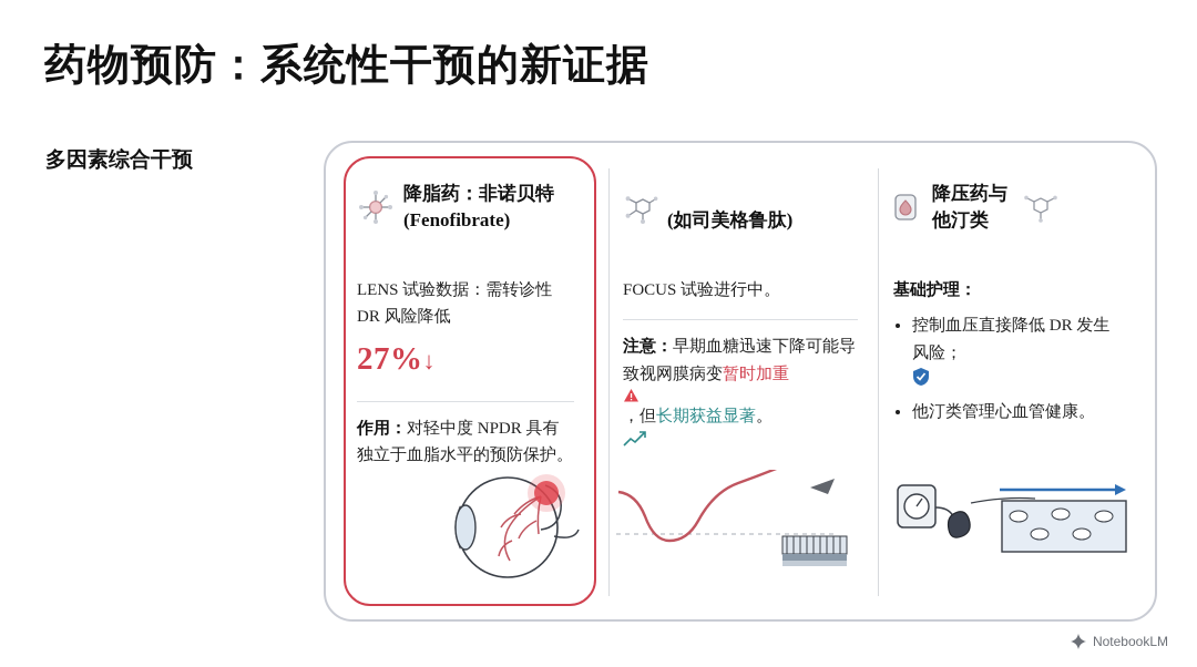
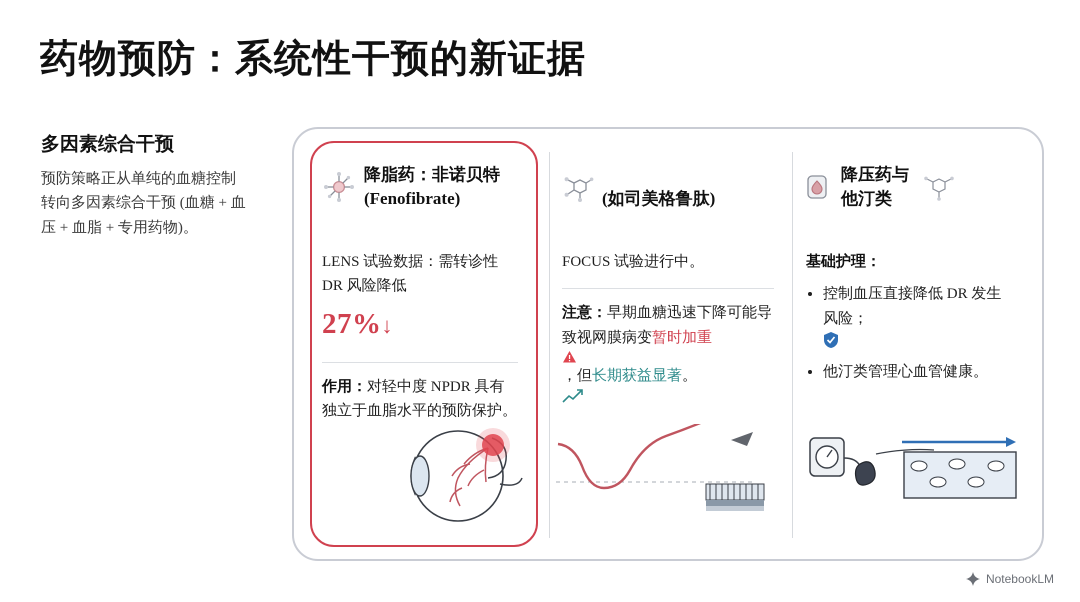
  药物预防：系统性干预的新证据
  多因素综合干预
+ 预防策略正从单纯的血糖控制转向多因素综合干预 (血糖 + 血压 + 血脂 + 专用药物)。
  降脂药：非诺贝特
  (Fenofibrate)
  (如司美格鲁肽)
  降压药与
  他汀类
  LENS 试验数据：需转诊性 DR 风险降低
  27%↓
  作用：对轻中度 NPDR 具有独立于血脂水平的预防保护。
  FOCUS 试验进行中。
  注意：早期血糖迅速下降可能导致视网膜病变暂时加重 ，但长期获益显著。
  基础护理：
  控制血压直接降低 DR 发生风险；
  他汀类管理心血管健康。
  NotebookLM
